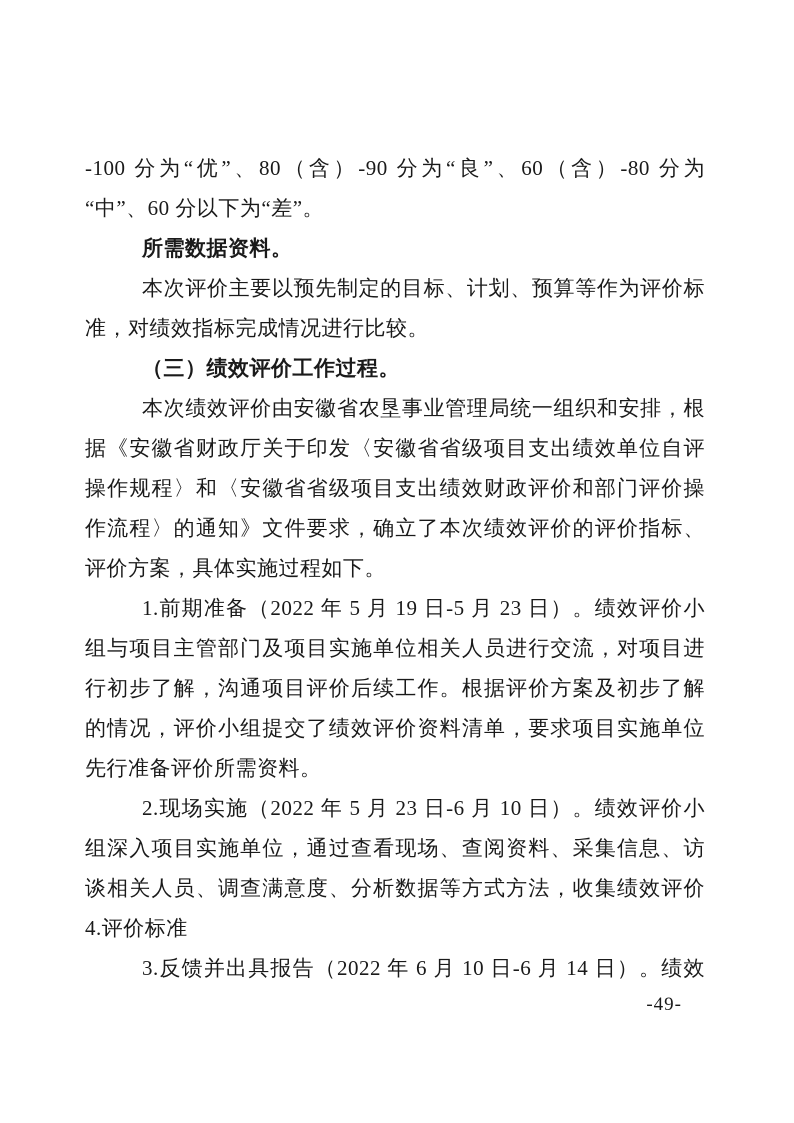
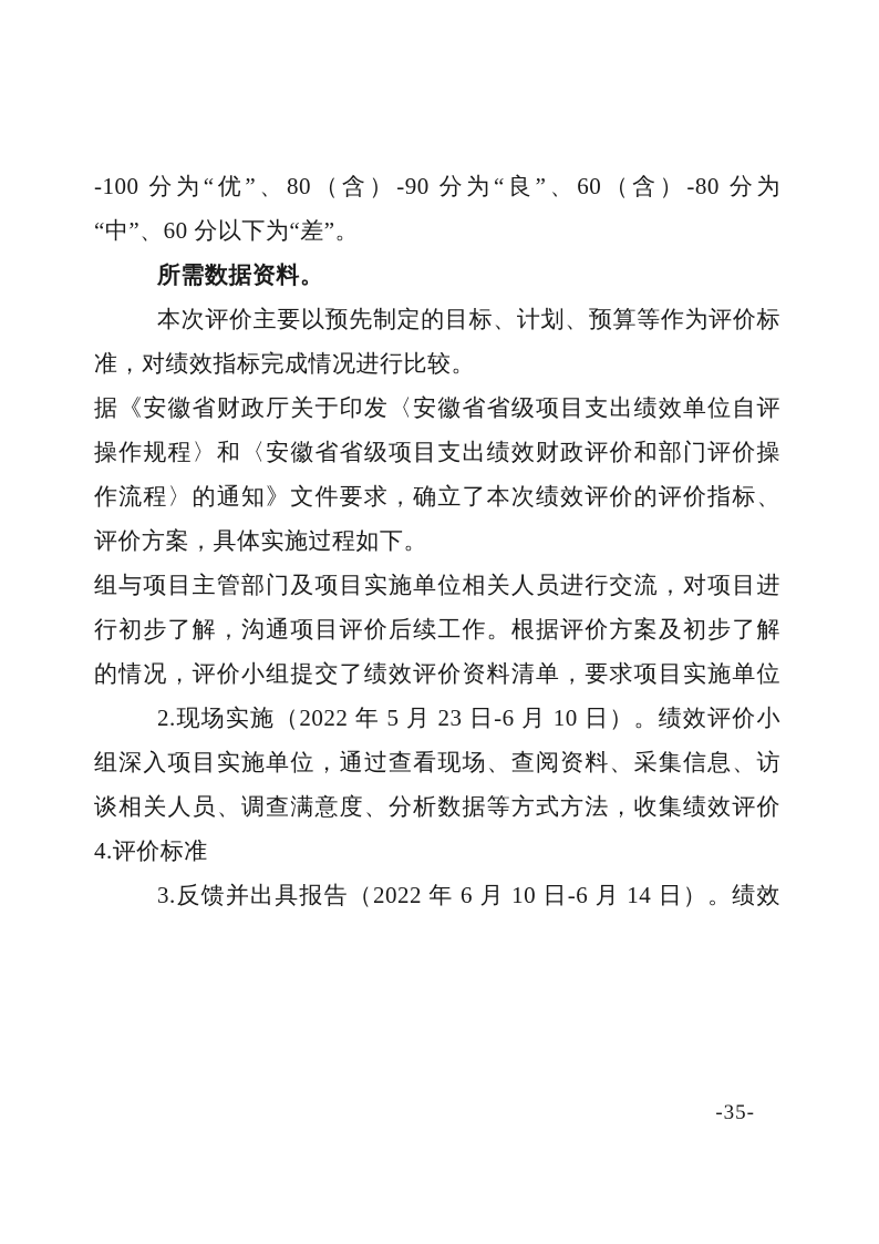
  -100 分为“优”、80（含）-90 分为“良”、60（含）-80 分为
  “中”、60 分以下为“差”。
  所需数据资料。
  本次评价主要以预先制定的目标、计划、预算等作为评价标
  准，对绩效指标完成情况进行比较。
- （三）绩效评价工作过程。
- 本次绩效评价由安徽省农垦事业管理局统一组织和安排，根
  据《安徽省财政厅关于印发〈安徽省省级项目支出绩效单位自评
  操作规程〉和〈安徽省省级项目支出绩效财政评价和部门评价操
  作流程〉的通知》文件要求，确立了本次绩效评价的评价指标、
  评价方案，具体实施过程如下。
- 1.前期准备（2022 年 5 月 19 日-5 月 23 日）。绩效评价小
  组与项目主管部门及项目实施单位相关人员进行交流，对项目进
  行初步了解，沟通项目评价后续工作。根据评价方案及初步了解
  的情况，评价小组提交了绩效评价资料清单，要求项目实施单位
- 先行准备评价所需资料。
  2.现场实施（2022 年 5 月 23 日-6 月 10 日）。绩效评价小
  组深入项目实施单位，通过查看现场、查阅资料、采集信息、访
  谈相关人员、调查满意度、分析数据等方式方法，收集绩效评价
  4.评价标准
  3.反馈并出具报告（2022 年 6 月 10 日-6 月 14 日）。绩效
- -49-
+ -35-
